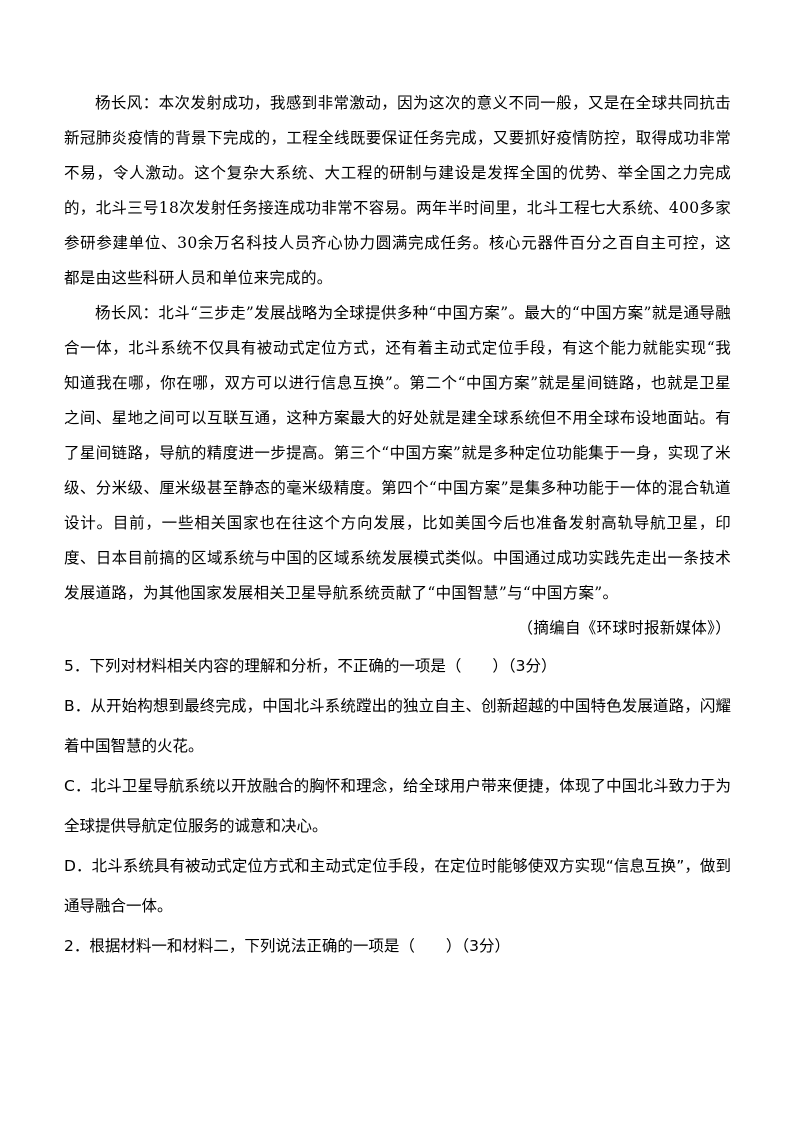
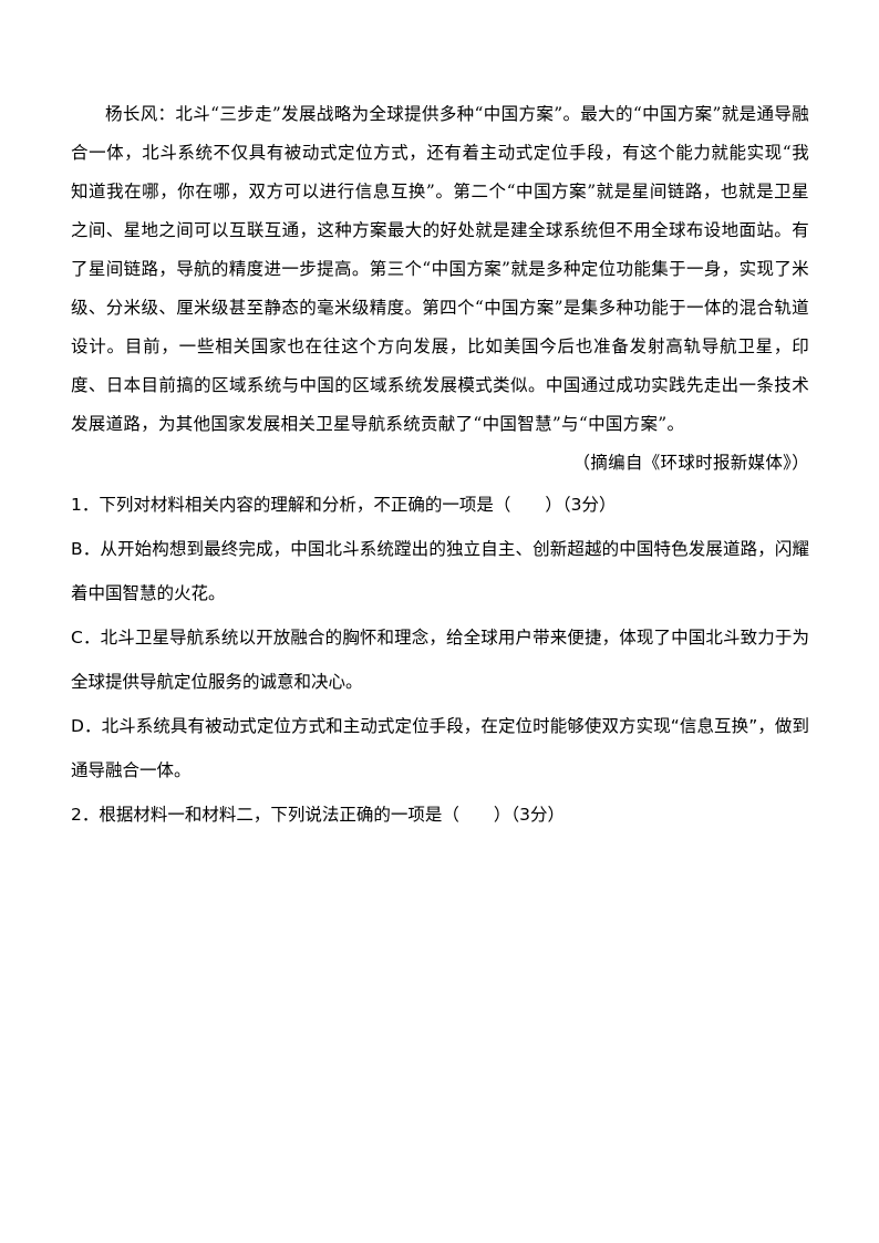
- 杨长风：本次发射成功，我感到非常激动，因为这次的意义不同一般，又是在全球共同抗击新冠肺炎疫情的背景下完成的，工程全线既要保证任务完成，又要抓好疫情防控，取得成功非常不易，令人激动。这个复杂大系统、大工程的研制与建设是发挥全国的优势、举全国之力完成的，北斗三号18次发射任务接连成功非常不容易。两年半时间里，北斗工程七大系统、400多家参研参建单位、30余万名科技人员齐心协力圆满完成任务。核心元器件百分之百自主可控，这都是由这些科研人员和单位来完成的。
  杨长风：北斗“三步走”发展战略为全球提供多种“中国方案”。最大的“中国方案”就是通导融合一体，北斗系统不仅具有被动式定位方式，还有着主动式定位手段，有这个能力就能实现“我知道我在哪，你在哪，双方可以进行信息互换”。第二个“中国方案”就是星间链路，也就是卫星之间、星地之间可以互联互通，这种方案最大的好处就是建全球系统但不用全球布设地面站。有了星间链路，导航的精度进一步提高。第三个“中国方案”就是多种定位功能集于一身，实现了米级、分米级、厘米级甚至静态的毫米级精度。第四个“中国方案”是集多种功能于一体的混合轨道设计。目前，一些相关国家也在往这个方向发展，比如美国今后也准备发射高轨导航卫星，印度、日本目前搞的区域系统与中国的区域系统发展模式类似。中国通过成功实践先走出一条技术发展道路，为其他国家发展相关卫星导航系统贡献了“中国智慧”与“中国方案”。
  （摘编自《环球时报新媒体》）
- 5．下列对材料相关内容的理解和分析，不正确的一项是（ ）（3分）
+ 1．下列对材料相关内容的理解和分析，不正确的一项是（ ）（3分）
  B．从开始构想到最终完成，中国北斗系统蹚出的独立自主、创新超越的中国特色发展道路，闪耀着中国智慧的火花。
  C．北斗卫星导航系统以开放融合的胸怀和理念，给全球用户带来便捷，体现了中国北斗致力于为全球提供导航定位服务的诚意和决心。
  D．北斗系统具有被动式定位方式和主动式定位手段，在定位时能够使双方实现“信息互换”，做到通导融合一体。
  2．根据材料一和材料二，下列说法正确的一项是（ ）（3分）
